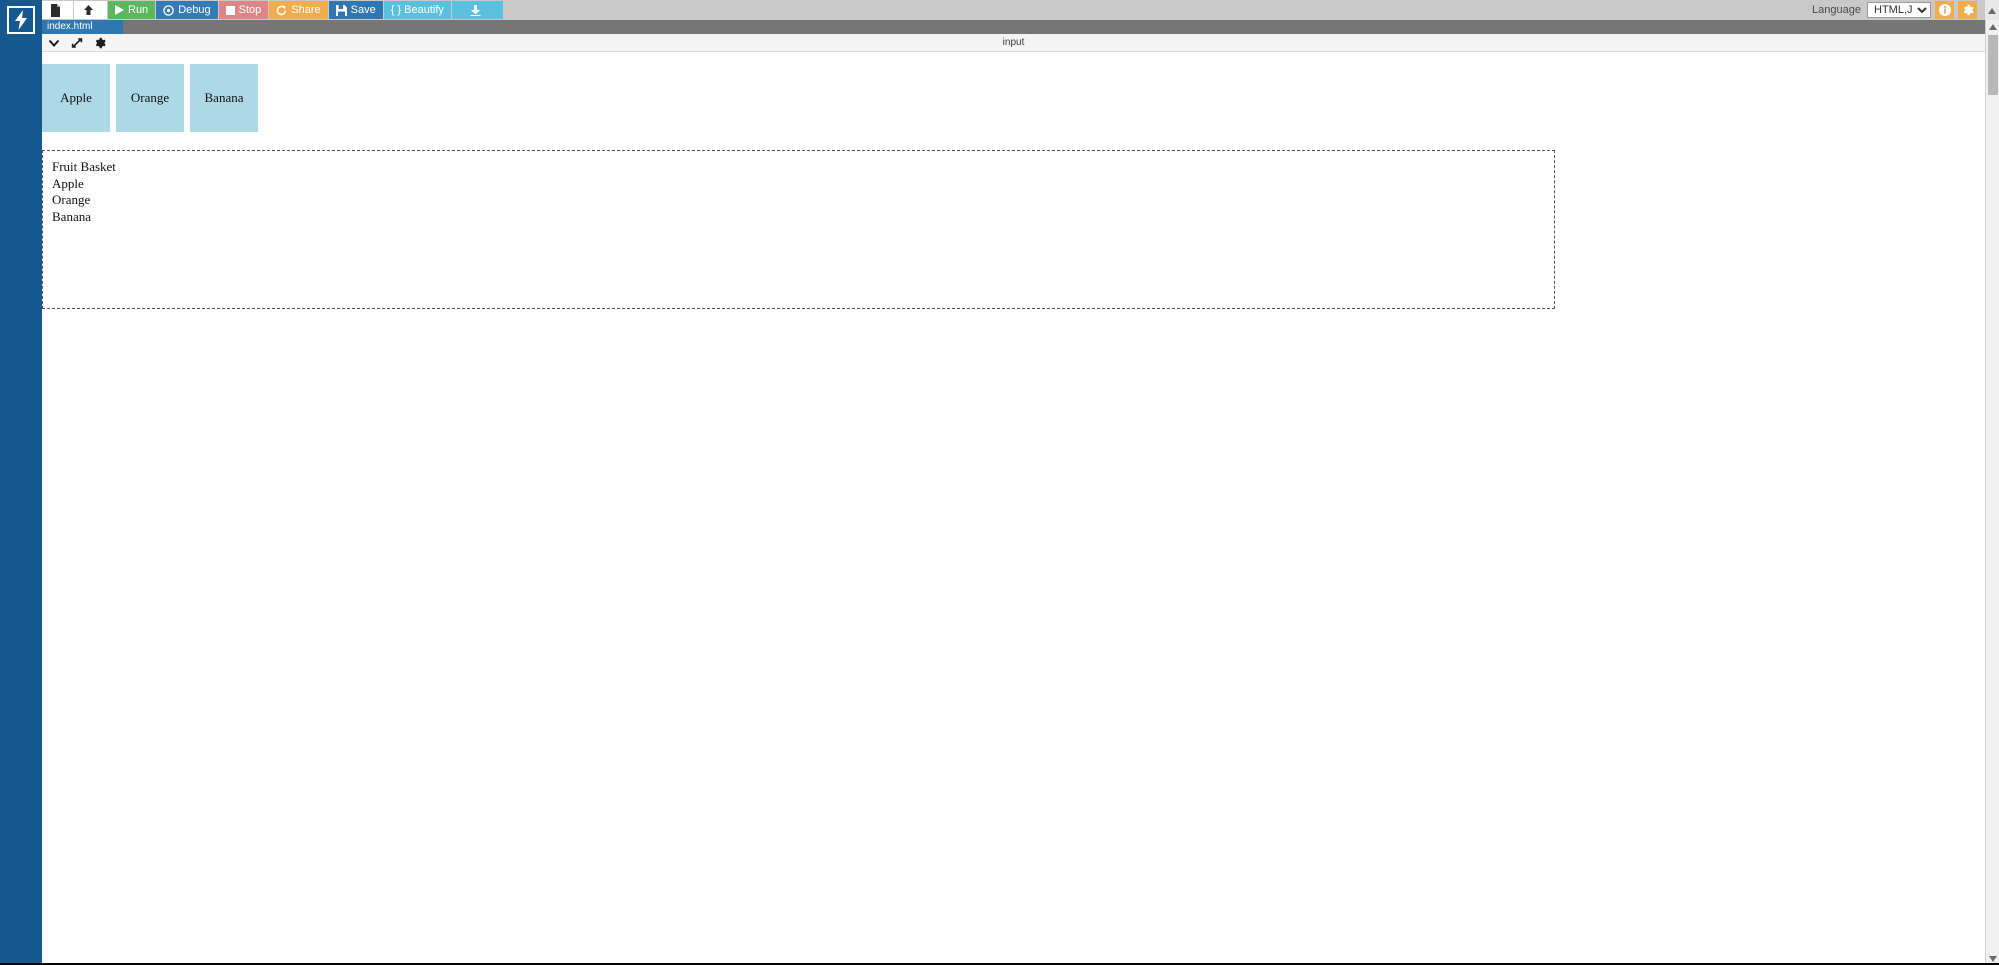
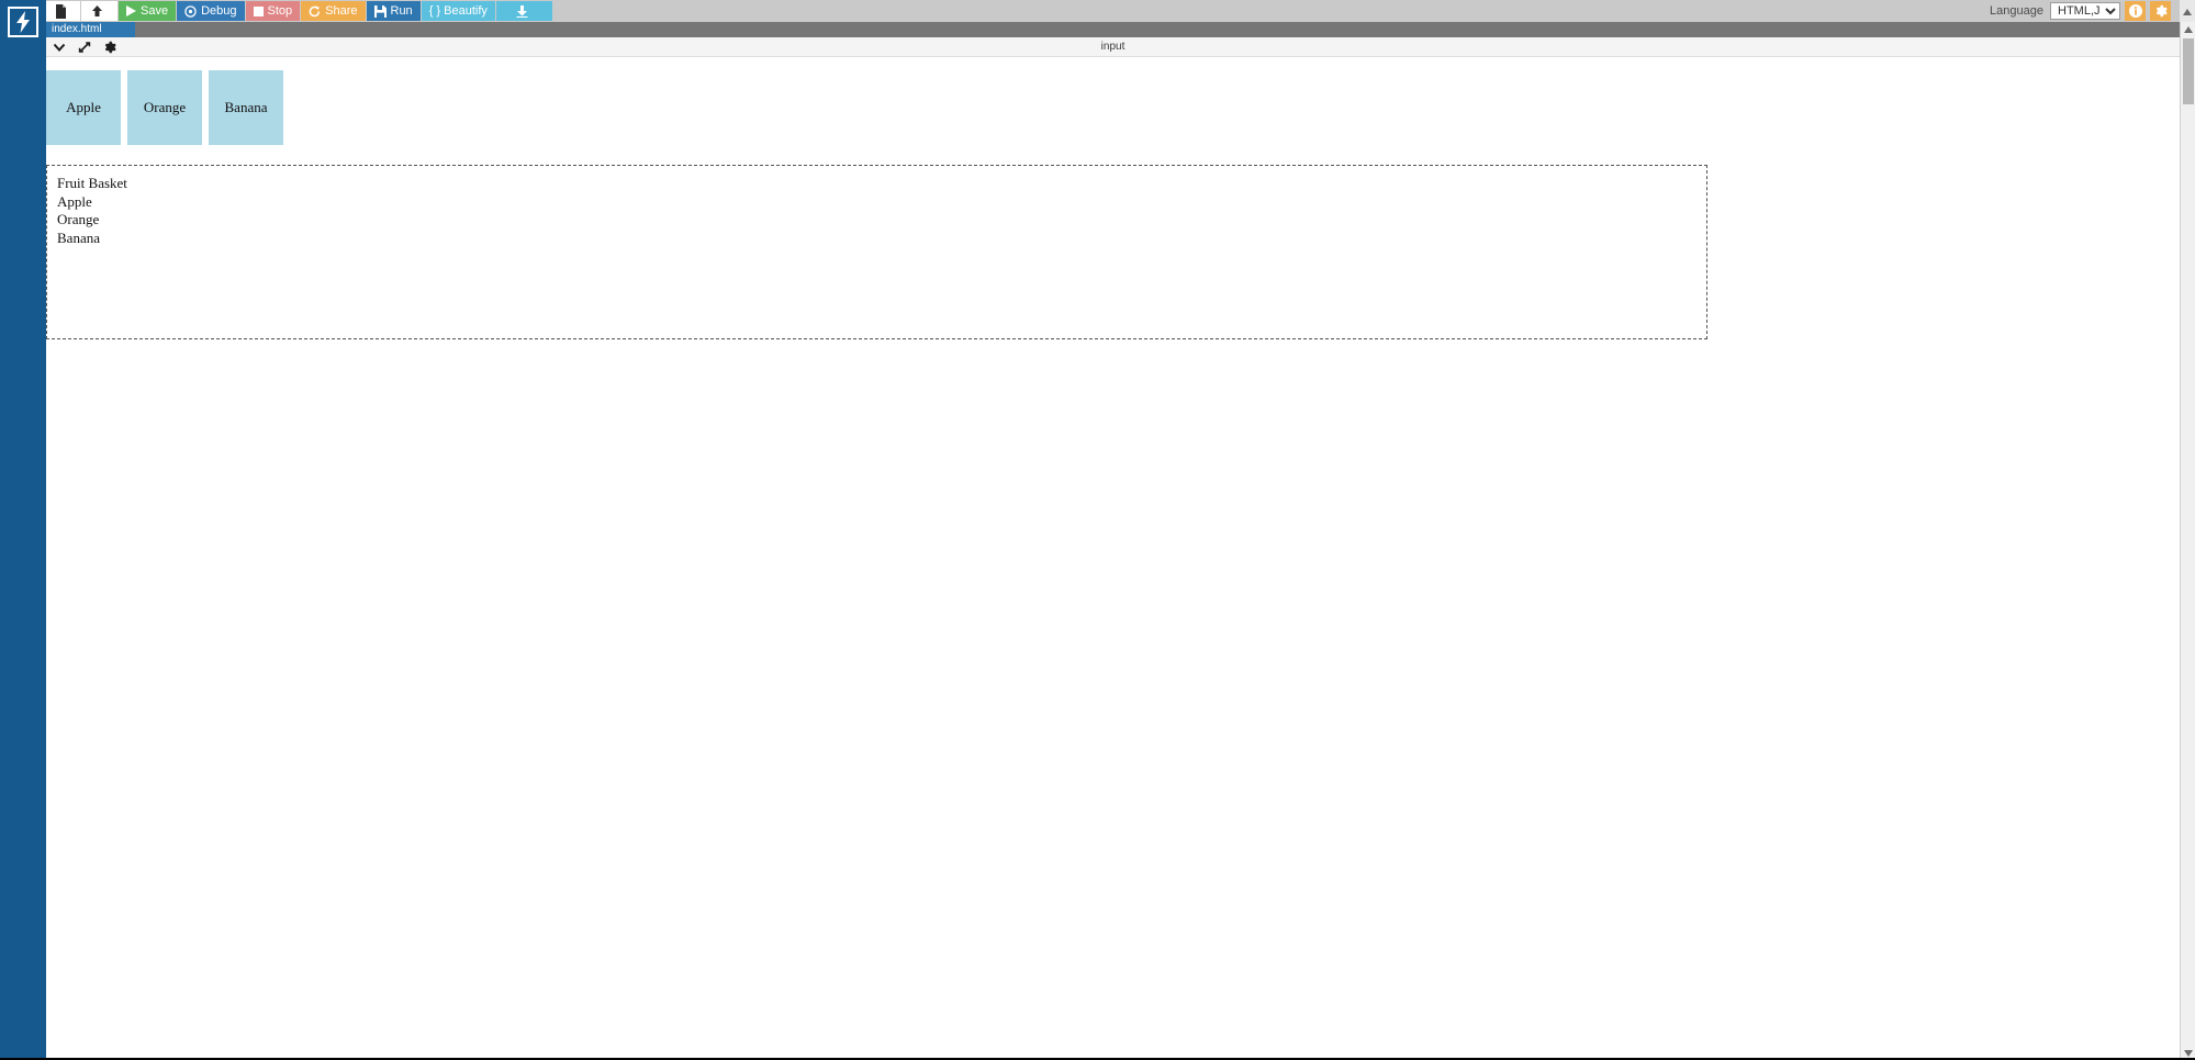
- Run
+ Save
  Debug
  Stop
  Share
- Save
+ Run
  { } Beautify
  Language
  index.html
  input
  Apple
  Orange
  Banana
  Fruit Basket
  Apple
  Orange
  Banana
